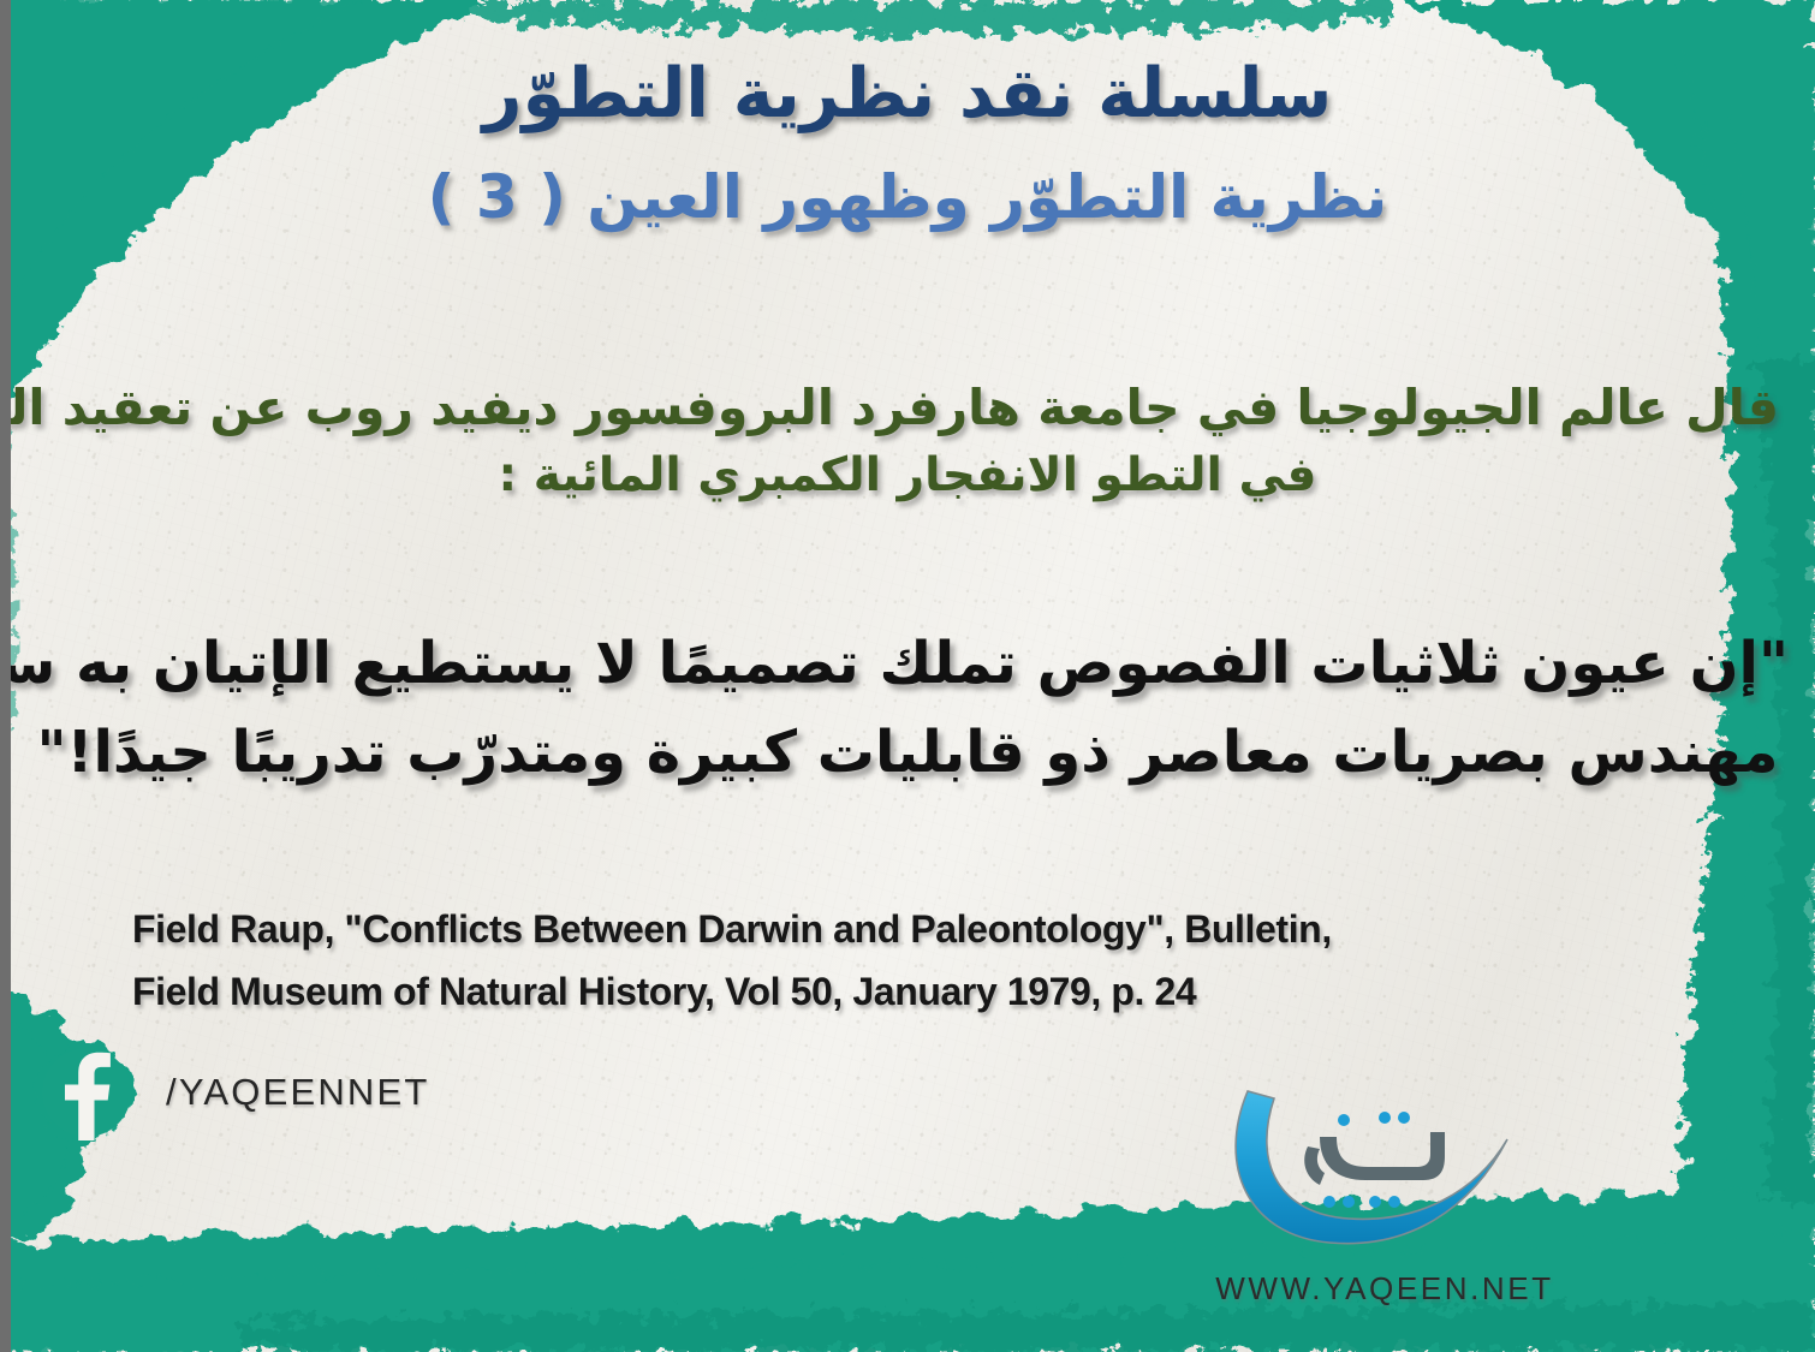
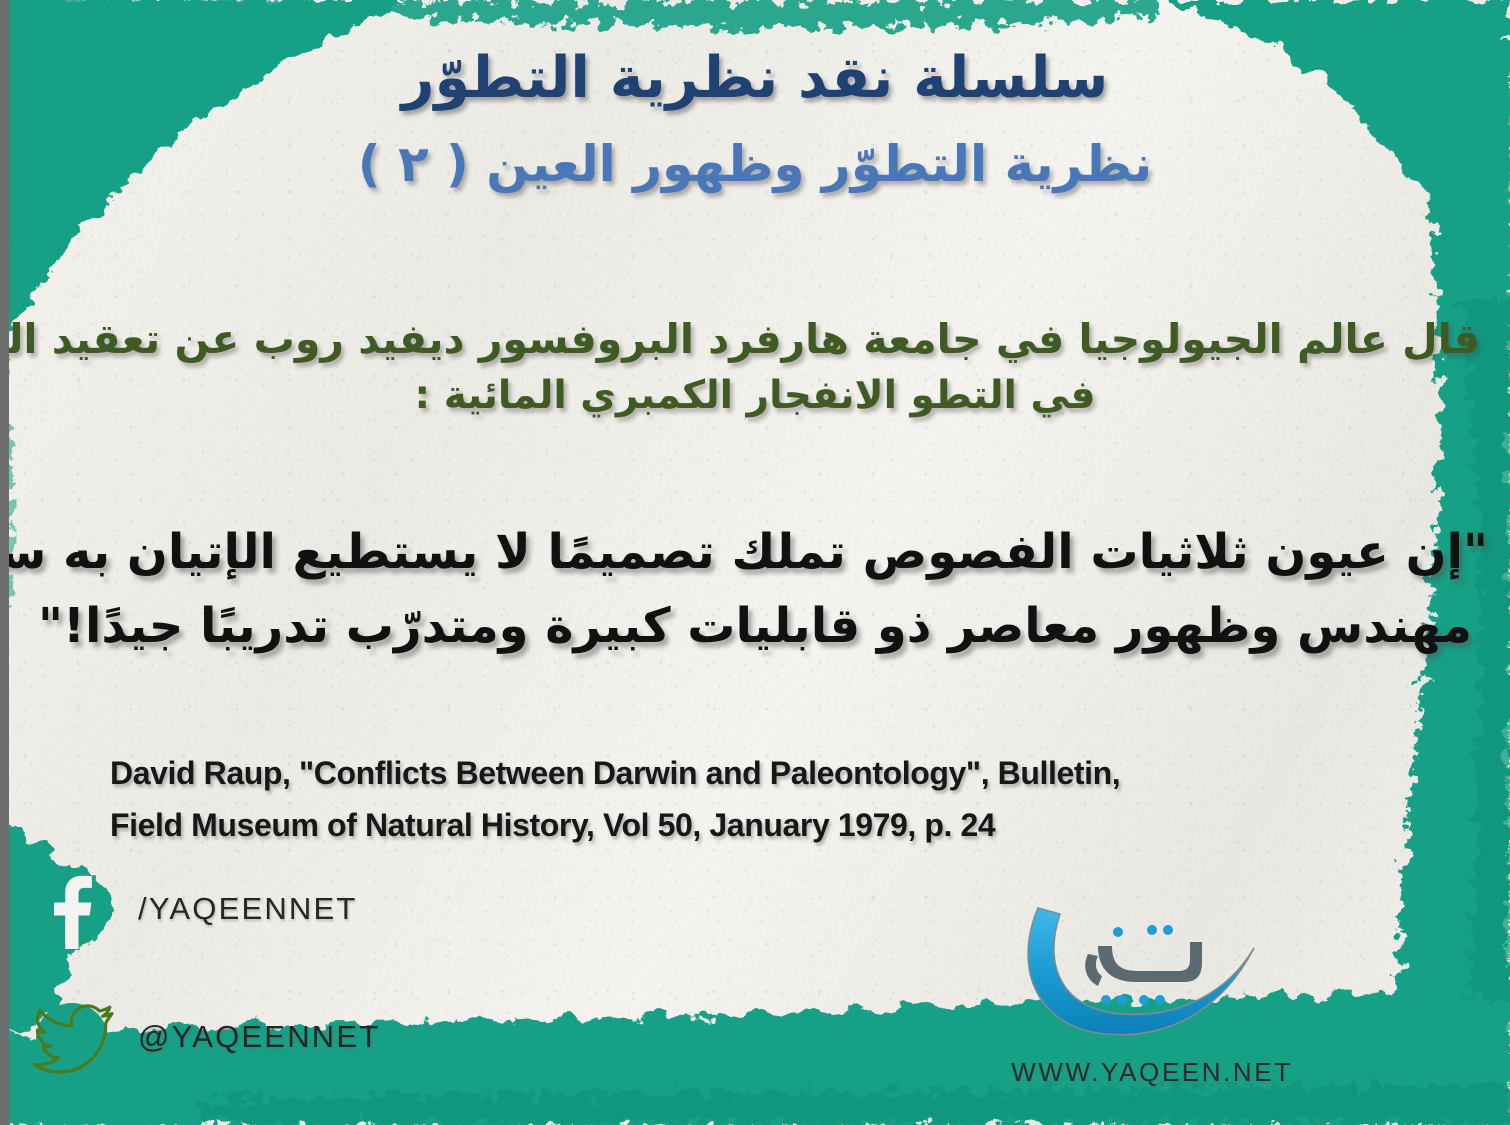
  سلسلة نقد نظرية التطوّر
- نظرية التطوّر وظهور العين ( 3 )
+ نظرية التطوّر وظهور العين ( ٢ )
  قال عالم الجيولوجيا في جامعة هارفرد البروفسور ديفيد روب عن تعقيد ال
  في التطو الانفجار الكمبري المائية :
  "إن عيون ثلاثيات الفصوص تملك تصميمًا لا يستطيع الإتيان به س
- مهندس بصريات معاصر ذو قابليات كبيرة ومتدرّب تدريبًا جيدًا!"
+ مهندس وظهور معاصر ذو قابليات كبيرة ومتدرّب تدريبًا جيدًا!"
- Field Raup, "Conflicts Between Darwin and Paleontology", Bulletin,
+ David Raup, "Conflicts Between Darwin and Paleontology", Bulletin,
  Field Museum of Natural History, Vol 50, January 1979, p. 24
  /YAQEENNET
+ @YAQEENNET
  WWW.YAQEEN.NET
